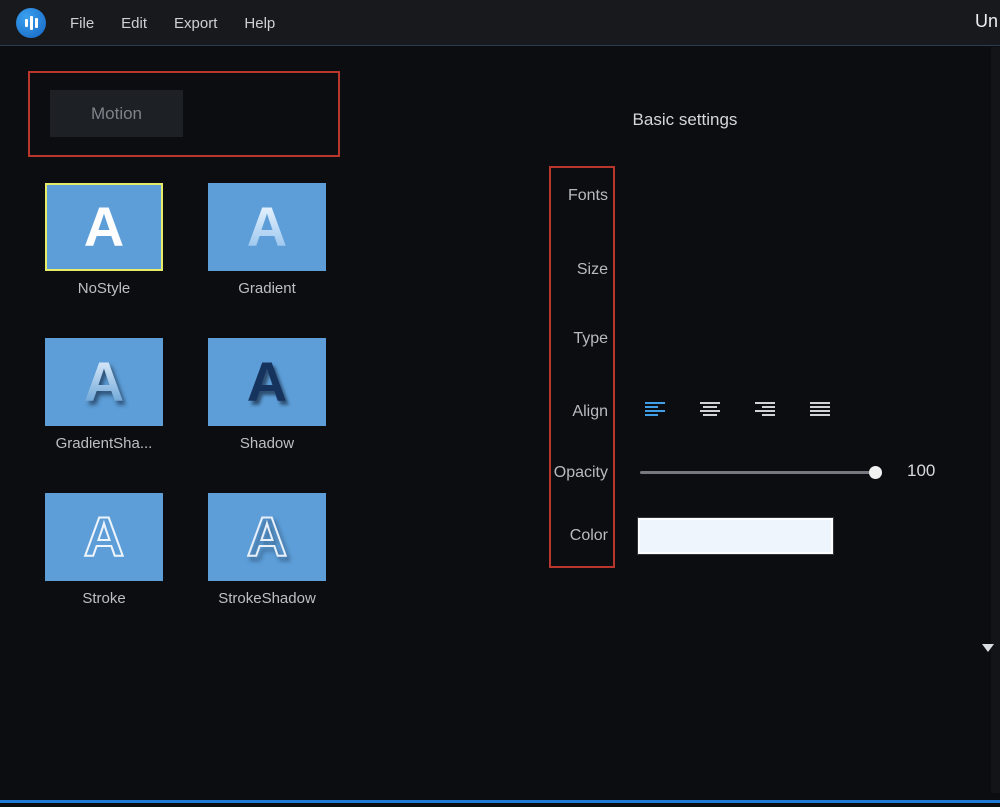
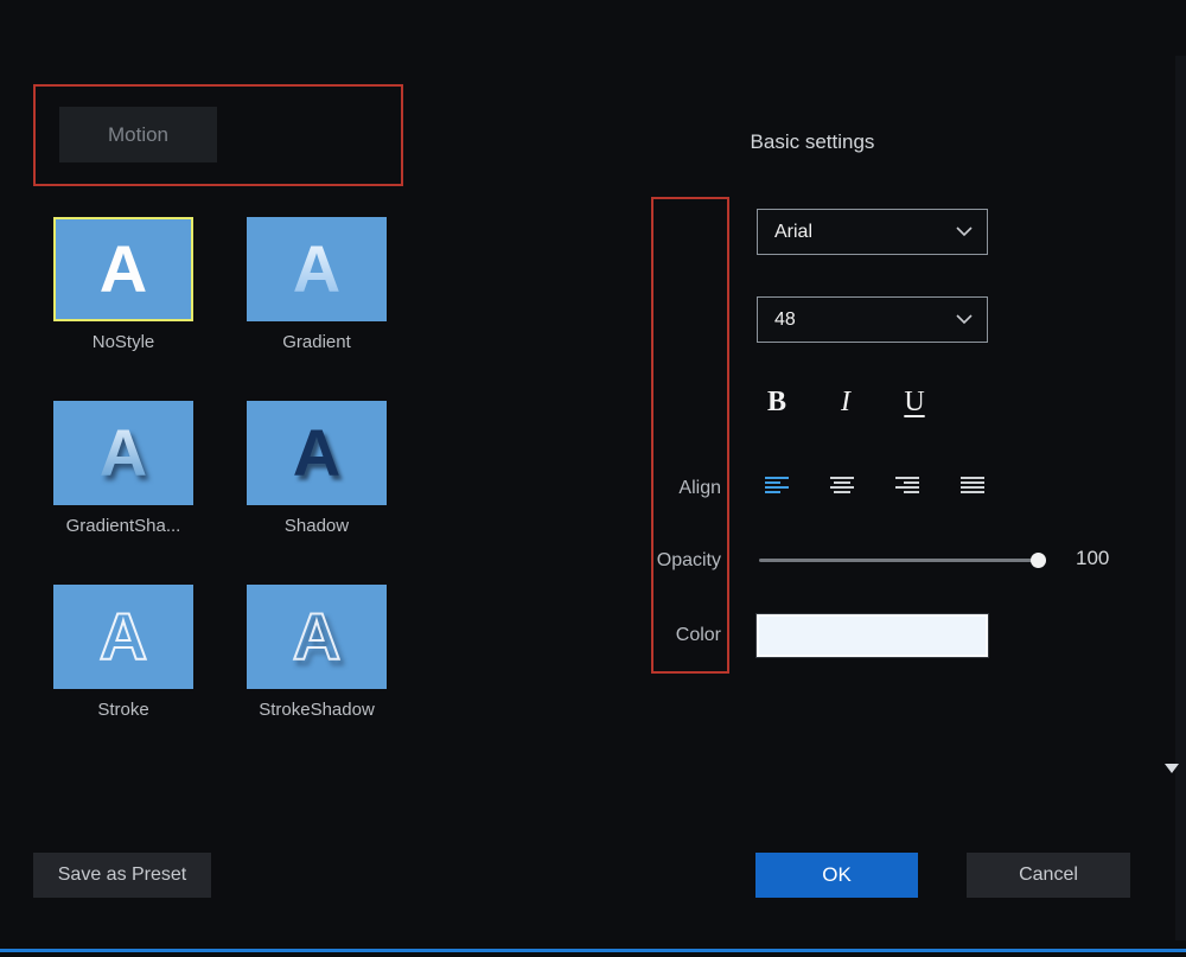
- File
- Edit
- Export
- Help
- Un
  Motion
  A
  NoStyle
  A
  Gradient
  A
  GradientSha...
  A
  Shadow
  A
  Stroke
  A
  StrokeShadow
  Basic settings
- Fonts
- Size
- Type
  Align
  Opacity
  Color
+ Arial
+ 48
+ B
+ I
+ U
  100
+ Save as Preset
+ OK
+ Cancel
